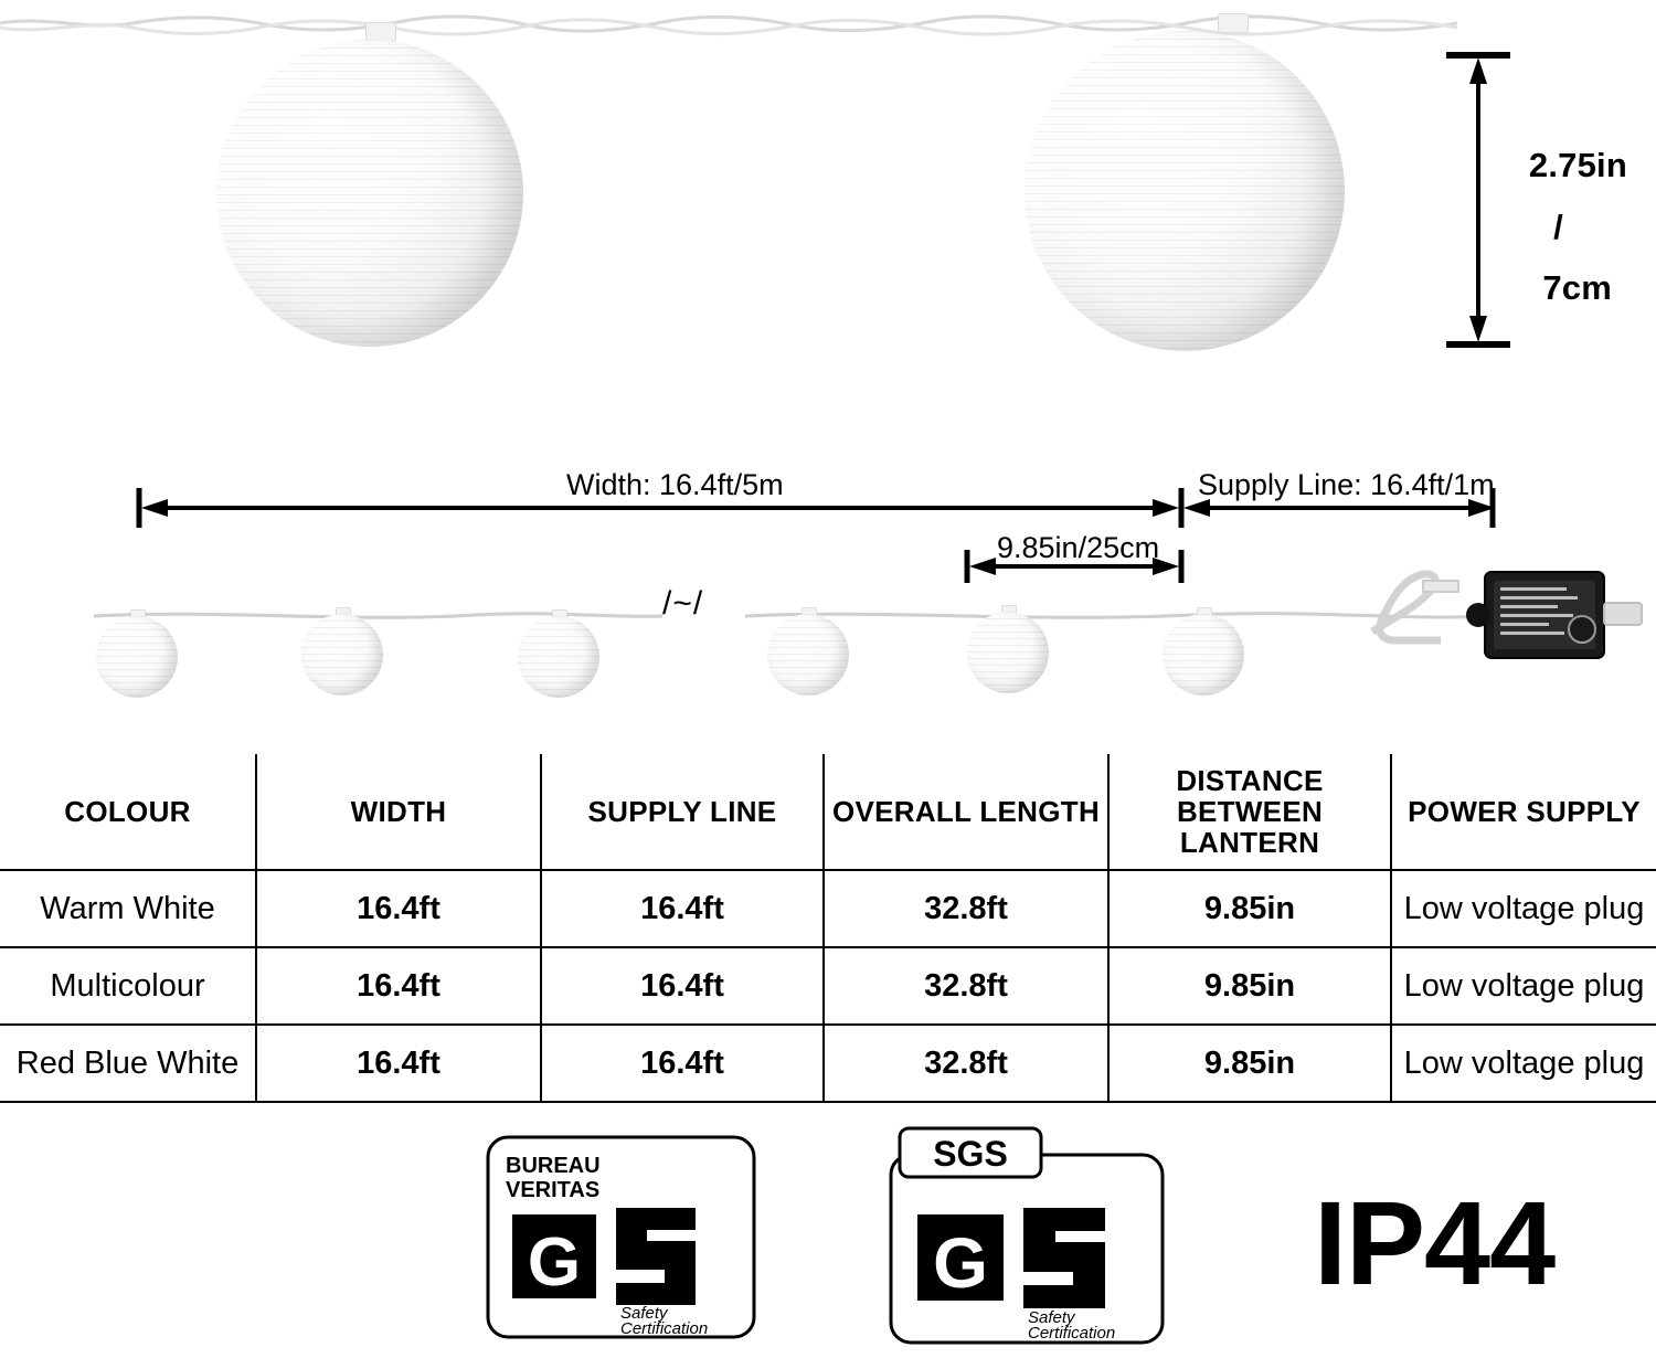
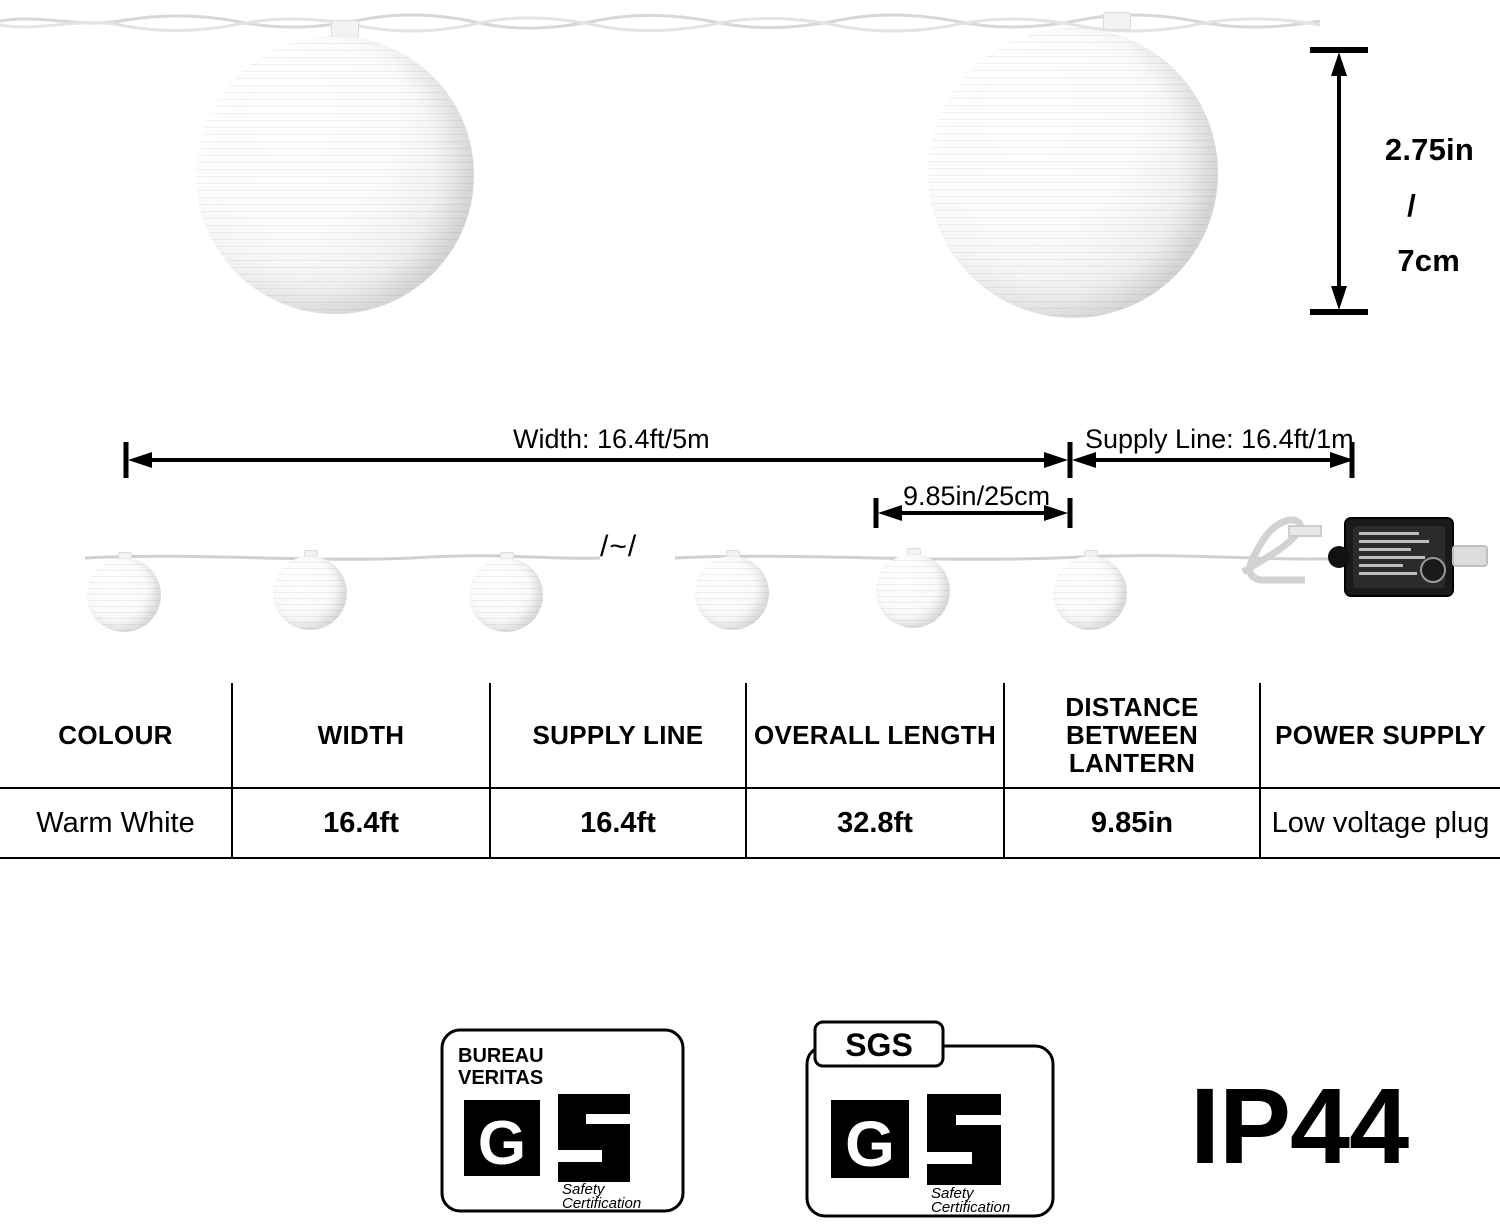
  2.75in
  /
  7cm
  Width: 16.4ft/5m
  Supply Line: 16.4ft/1m
  9.85in/25cm
  /~/
  COLOUR	WIDTH	SUPPLY LINE	OVERALL LENGTH	DISTANCE BETWEEN LANTERN	POWER SUPPLY
  Warm White	16.4ft	16.4ft	32.8ft	9.85in	Low voltage plug
- Multicolour	16.4ft	16.4ft	32.8ft	9.85in	Low voltage plug
- Red Blue White	16.4ft	16.4ft	32.8ft	9.85in	Low voltage plug
  BUREAU
  VERITAS
  G
  Safety
  Certification
  SGS
  G
  Safety
  Certification
  IP44
